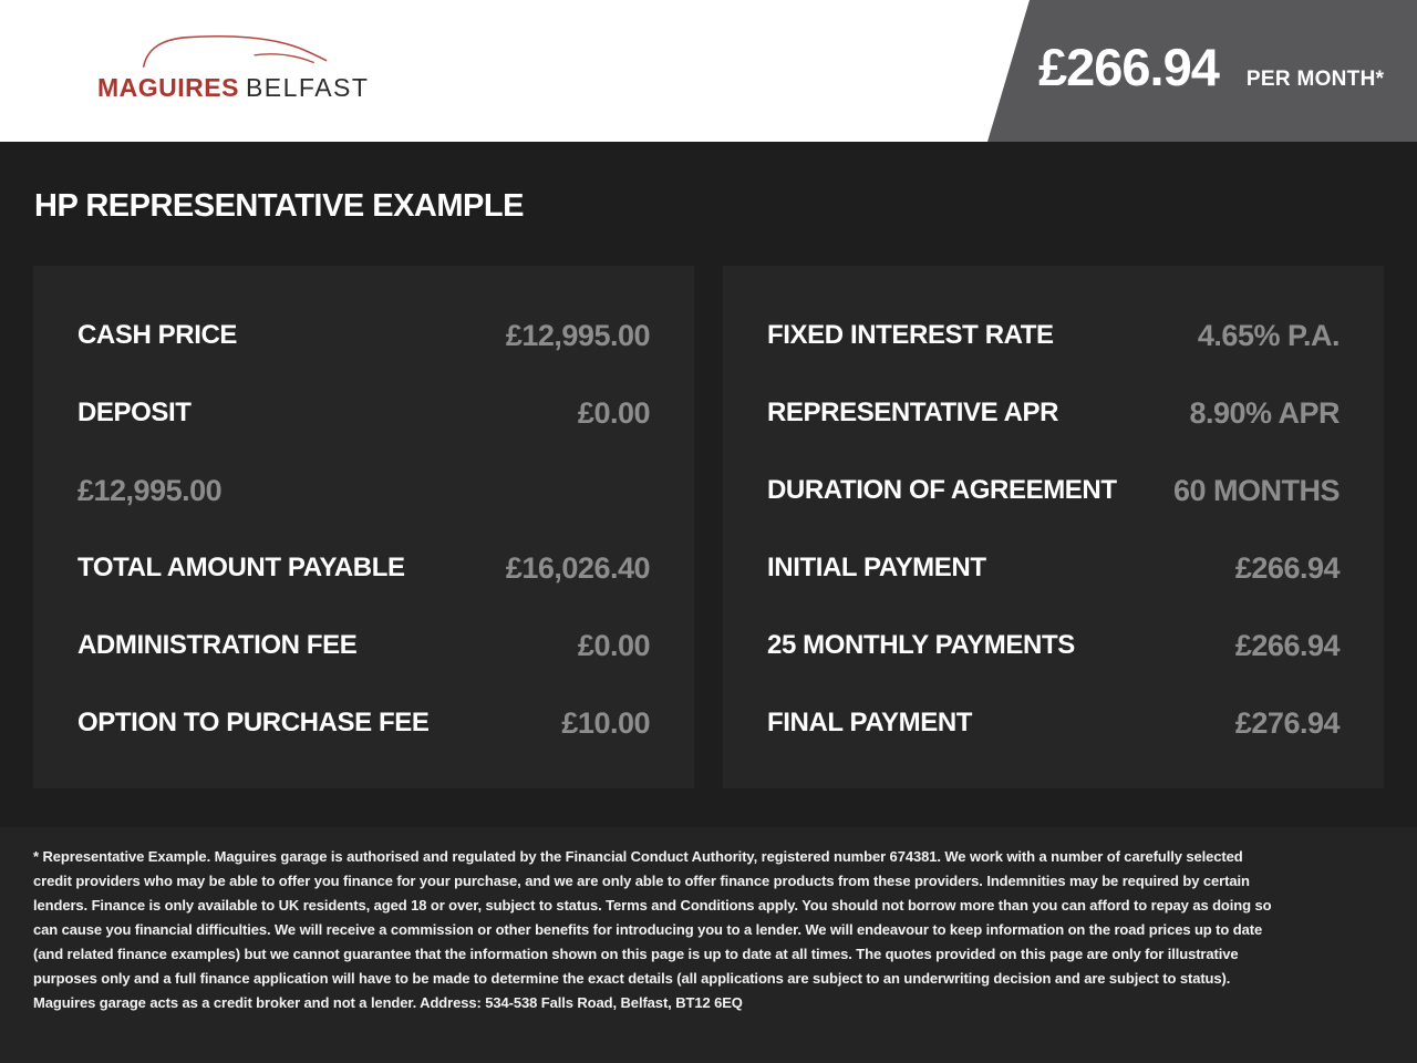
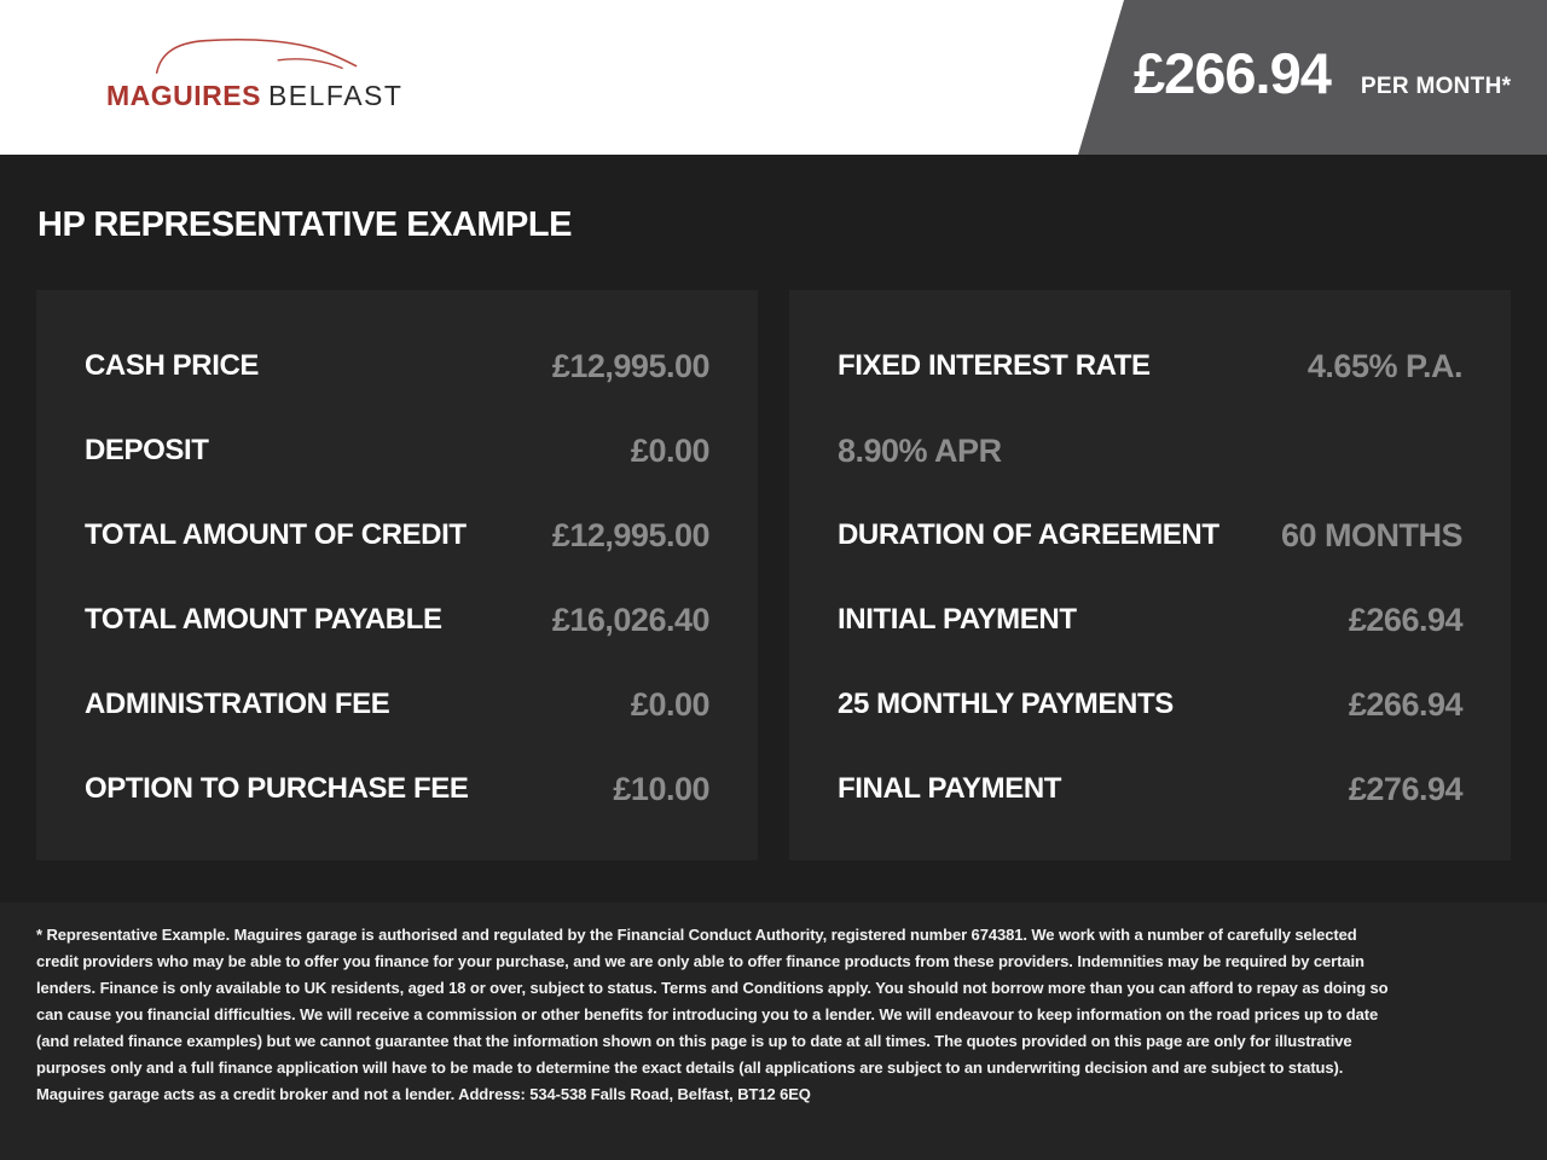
  MAGUIRES BELFAST
  £266.94
  PER MONTH*
  HP REPRESENTATIVE EXAMPLE
  CASH PRICE
  £12,995.00
  DEPOSIT
  £0.00
+ TOTAL AMOUNT OF CREDIT
  £12,995.00
  TOTAL AMOUNT PAYABLE
  £16,026.40
  ADMINISTRATION FEE
  £0.00
  OPTION TO PURCHASE FEE
  £10.00
  FIXED INTEREST RATE
  4.65% P.A.
- REPRESENTATIVE APR
  8.90% APR
  DURATION OF AGREEMENT
  60 MONTHS
  INITIAL PAYMENT
  £266.94
  25 MONTHLY PAYMENTS
  £266.94
  FINAL PAYMENT
  £276.94
  * Representative Example. Maguires garage is authorised and regulated by the Financial Conduct Authority, registered number 674381. We work with a number of carefully selected credit providers who may be able to offer you finance for your purchase, and we are only able to offer finance products from these providers. Indemnities may be required by certain lenders. Finance is only available to UK residents, aged 18 or over, subject to status. Terms and Conditions apply. You should not borrow more than you can afford to repay as doing so can cause you financial difficulties. We will receive a commission or other benefits for introducing you to a lender. We will endeavour to keep information on the road prices up to date (and related finance examples) but we cannot guarantee that the information shown on this page is up to date at all times. The quotes provided on this page are only for illustrative purposes only and a full finance application will have to be made to determine the exact details (all applications are subject to an underwriting decision and are subject to status). Maguires garage acts as a credit broker and not a lender. Address: 534-538 Falls Road, Belfast, BT12 6EQ
